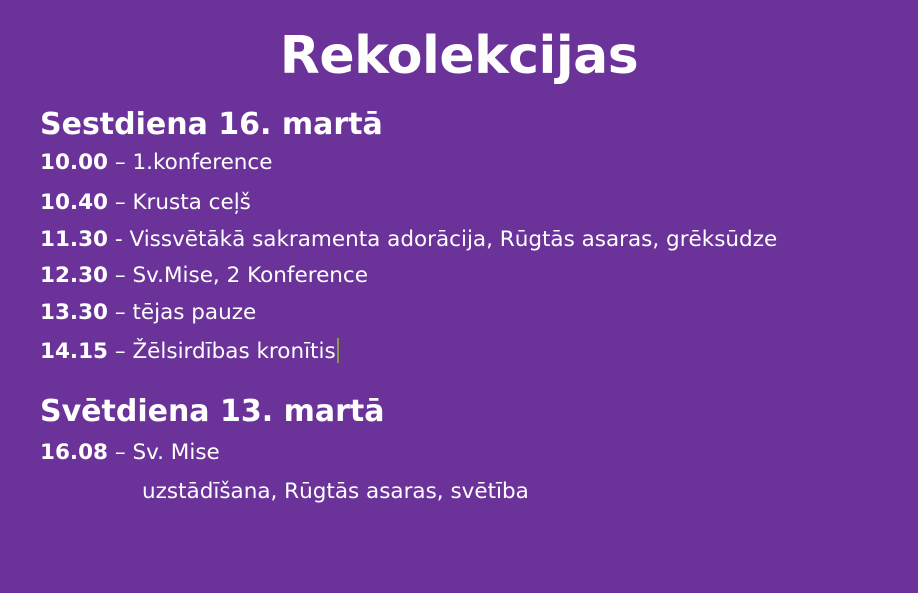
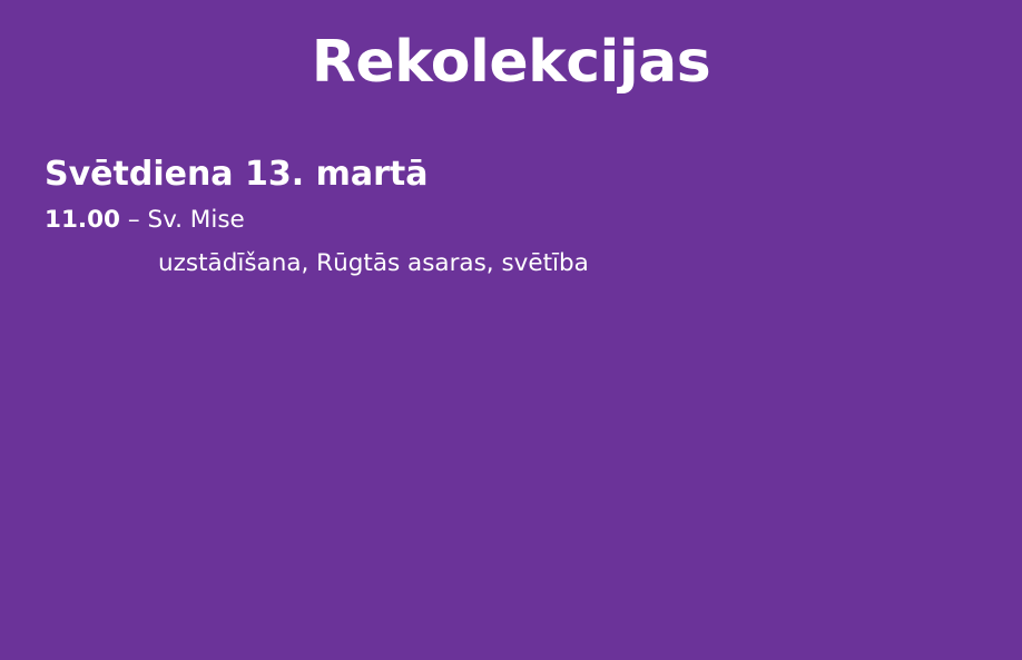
  Rekolekcijas
- Sestdiena 16. martā
- 10.00 – 1.konference
- 10.40 – Krusta ceļš
- 11.30 - Vissvētākā sakramenta adorācija, Rūgtās asaras, grēksūdze
- 12.30 – Sv.Mise, 2 Konference
- 13.30 – tējas pauze
- 14.15 – Žēlsirdības kronītis
  Svētdiena 13. martā
- 16.08 – Sv. Mise
+ 11.00 – Sv. Mise
  uzstādīšana, Rūgtās asaras, svētība
